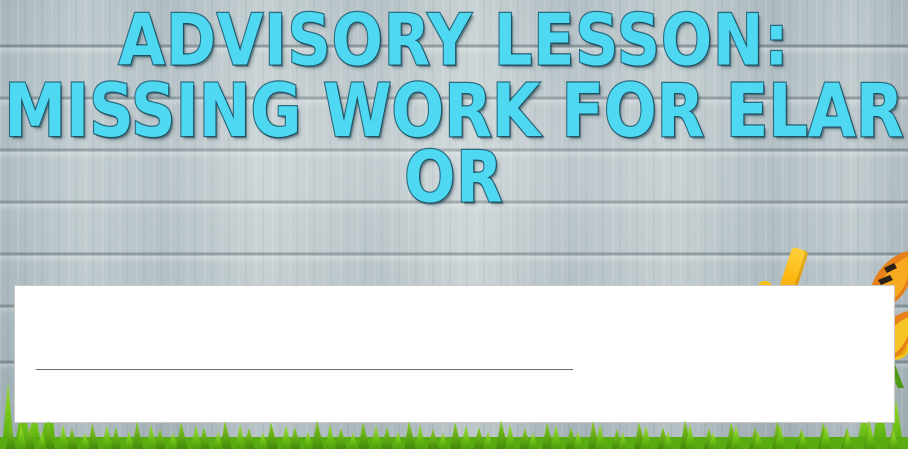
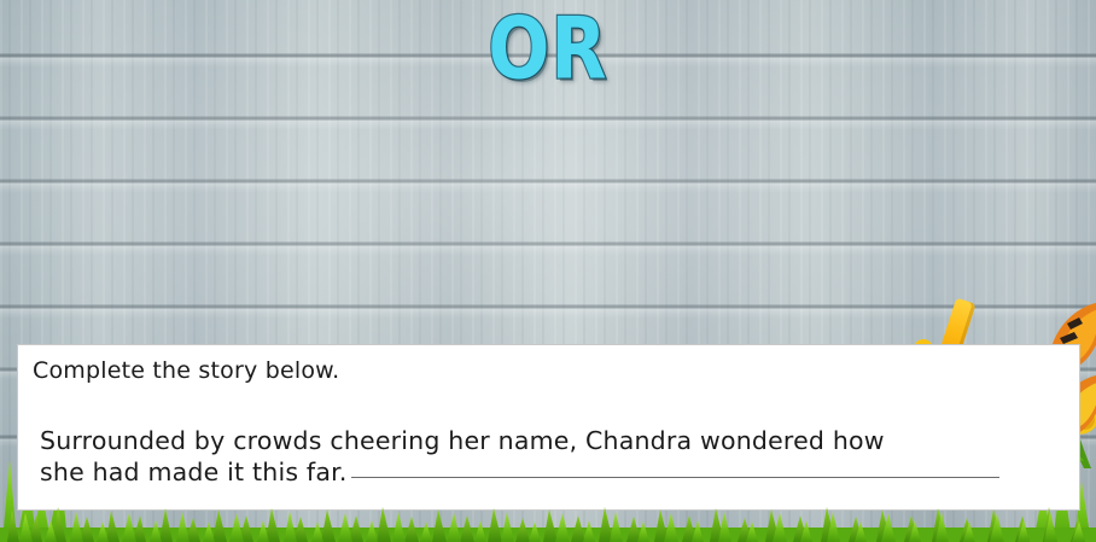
- ADVISORY LESSON:
- MISSING WORK FOR ELAR
  OR
+ Complete the story below.
+ Surrounded by crowds cheering her name, Chandra wondered how
+ she had made it this far.
